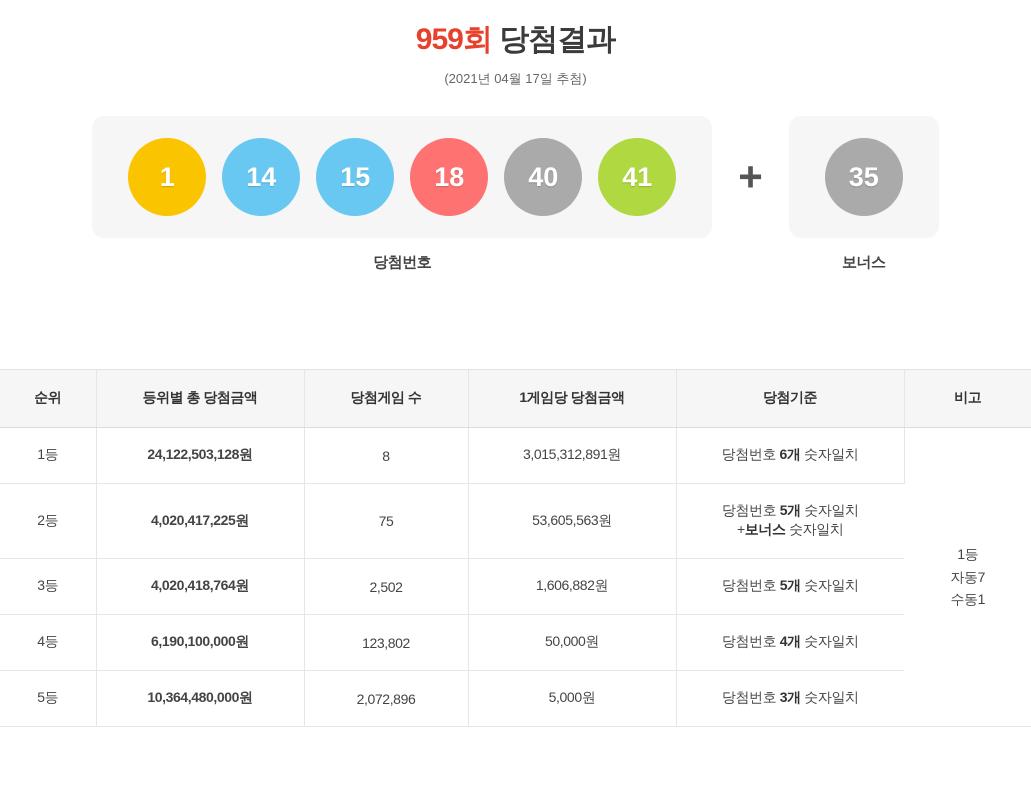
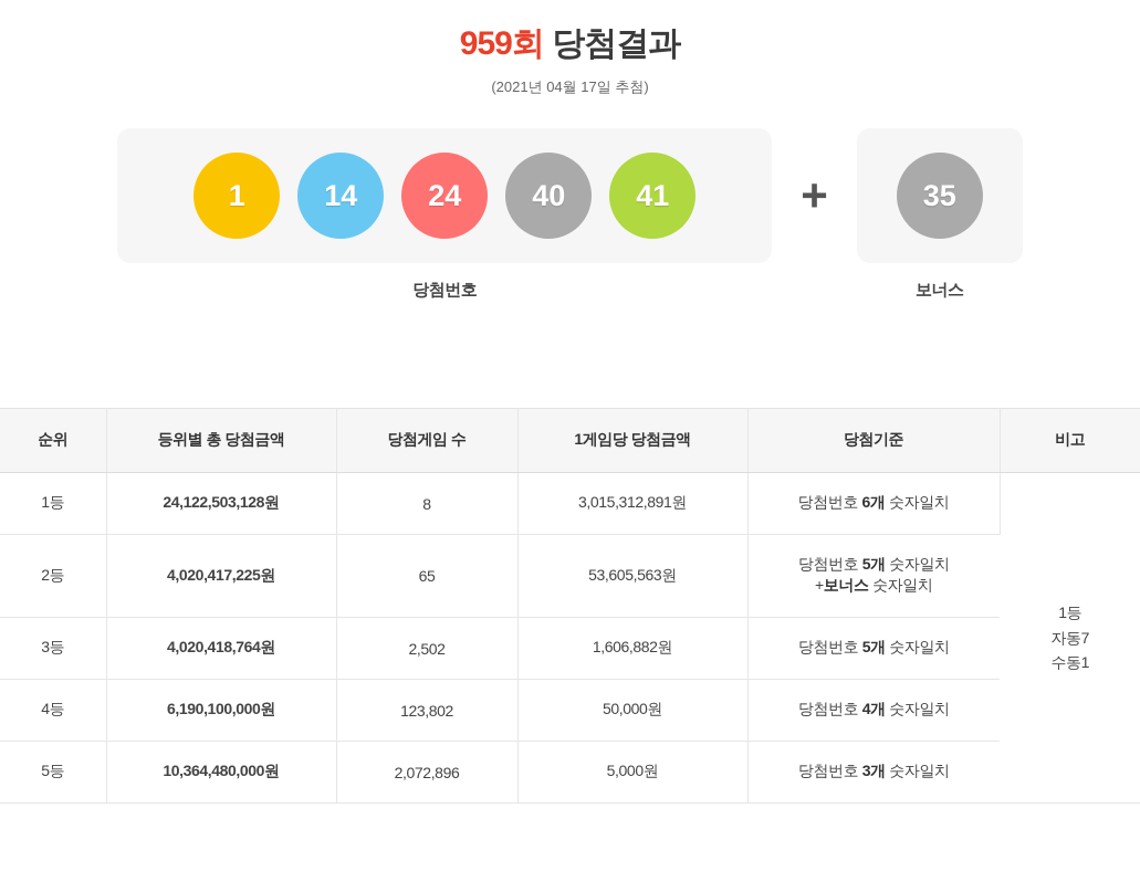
  959회 당첨결과
  (2021년 04월 17일 추첨)
  1
  14
- 15
- 18
+ 24
  40
  41
  당첨번호
  +
  35
  보너스
  순위	등위별 총 당첨금액	당첨게임 수	1게임당 당첨금액	당첨기준	비고
  1등	24,122,503,128원	8	3,015,312,891원	당첨번호 6개 숫자일치	1등 자동7 수동1
- 2등	4,020,417,225원	75	53,605,563원	당첨번호 5개 숫자일치 +보너스 숫자일치
+ 2등	4,020,417,225원	65	53,605,563원	당첨번호 5개 숫자일치 +보너스 숫자일치
  3등	4,020,418,764원	2,502	1,606,882원	당첨번호 5개 숫자일치
  4등	6,190,100,000원	123,802	50,000원	당첨번호 4개 숫자일치
  5등	10,364,480,000원	2,072,896	5,000원	당첨번호 3개 숫자일치
